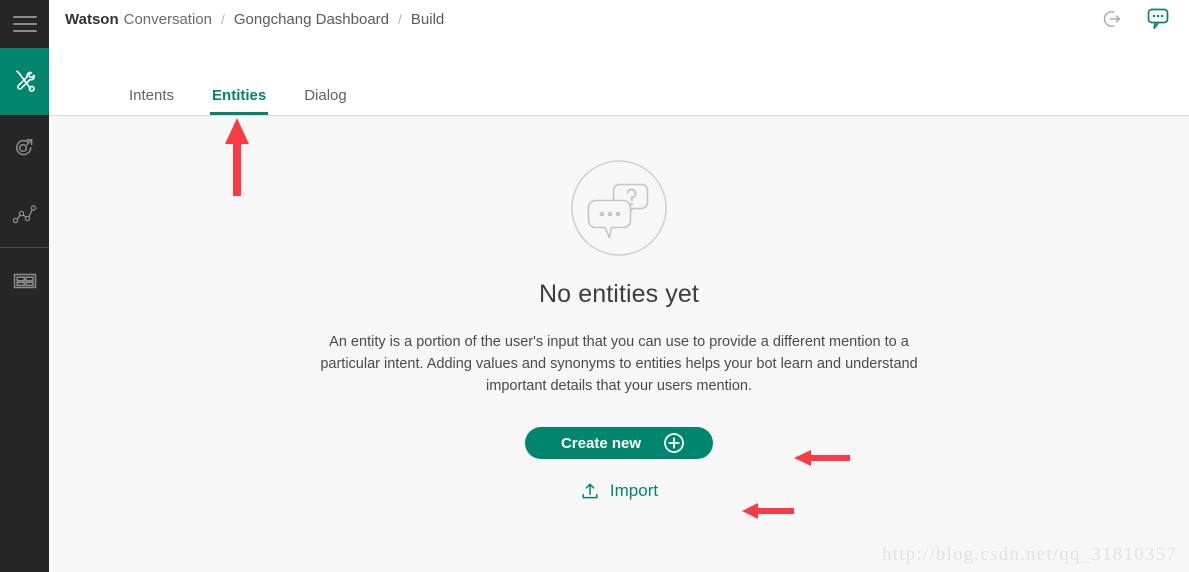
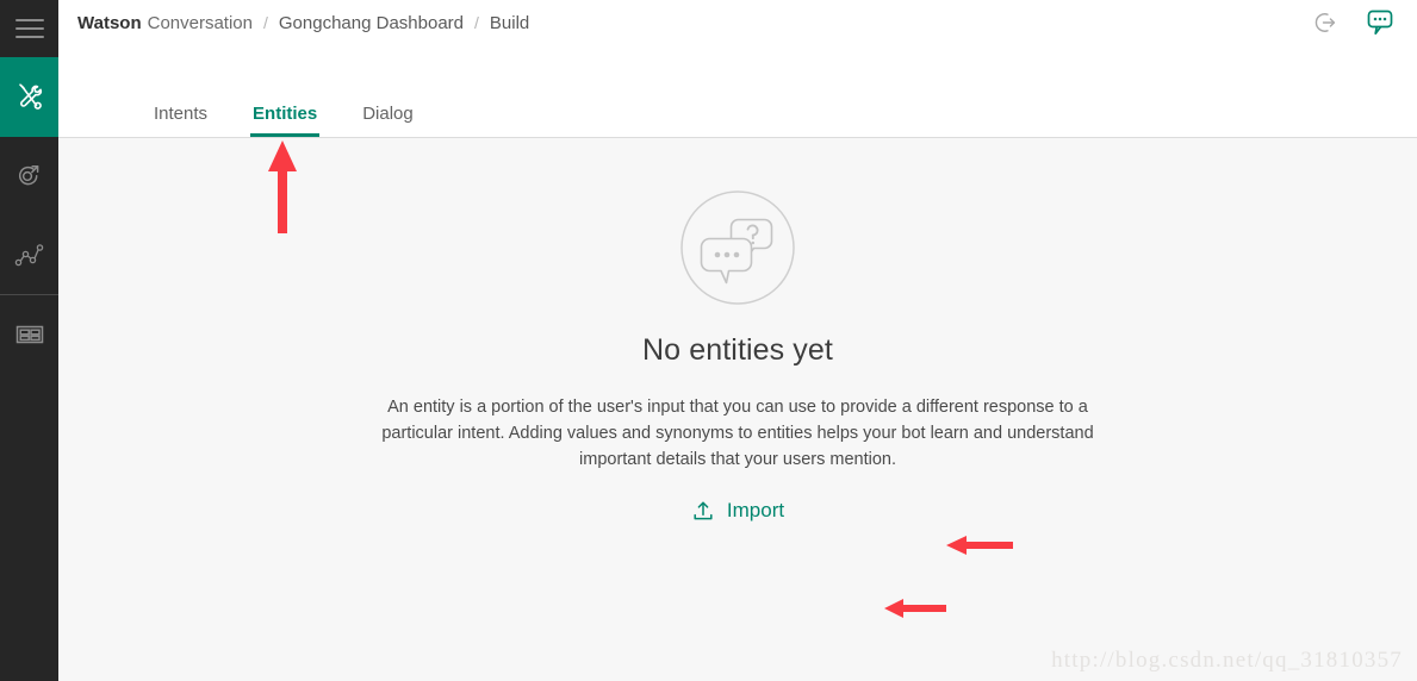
  Watson
  Conversation
  /
  Gongchang Dashboard
  /
  Build
  Intents
  Entities
  Dialog
  No entities yet
- An entity is a portion of the user's input that you can use to provide a different mention to a particular intent. Adding values and synonyms to entities helps your bot learn and understand important details that your users mention.
+ An entity is a portion of the user's input that you can use to provide a different response to a particular intent. Adding values and synonyms to entities helps your bot learn and understand important details that your users mention.
- Create new
  Import
